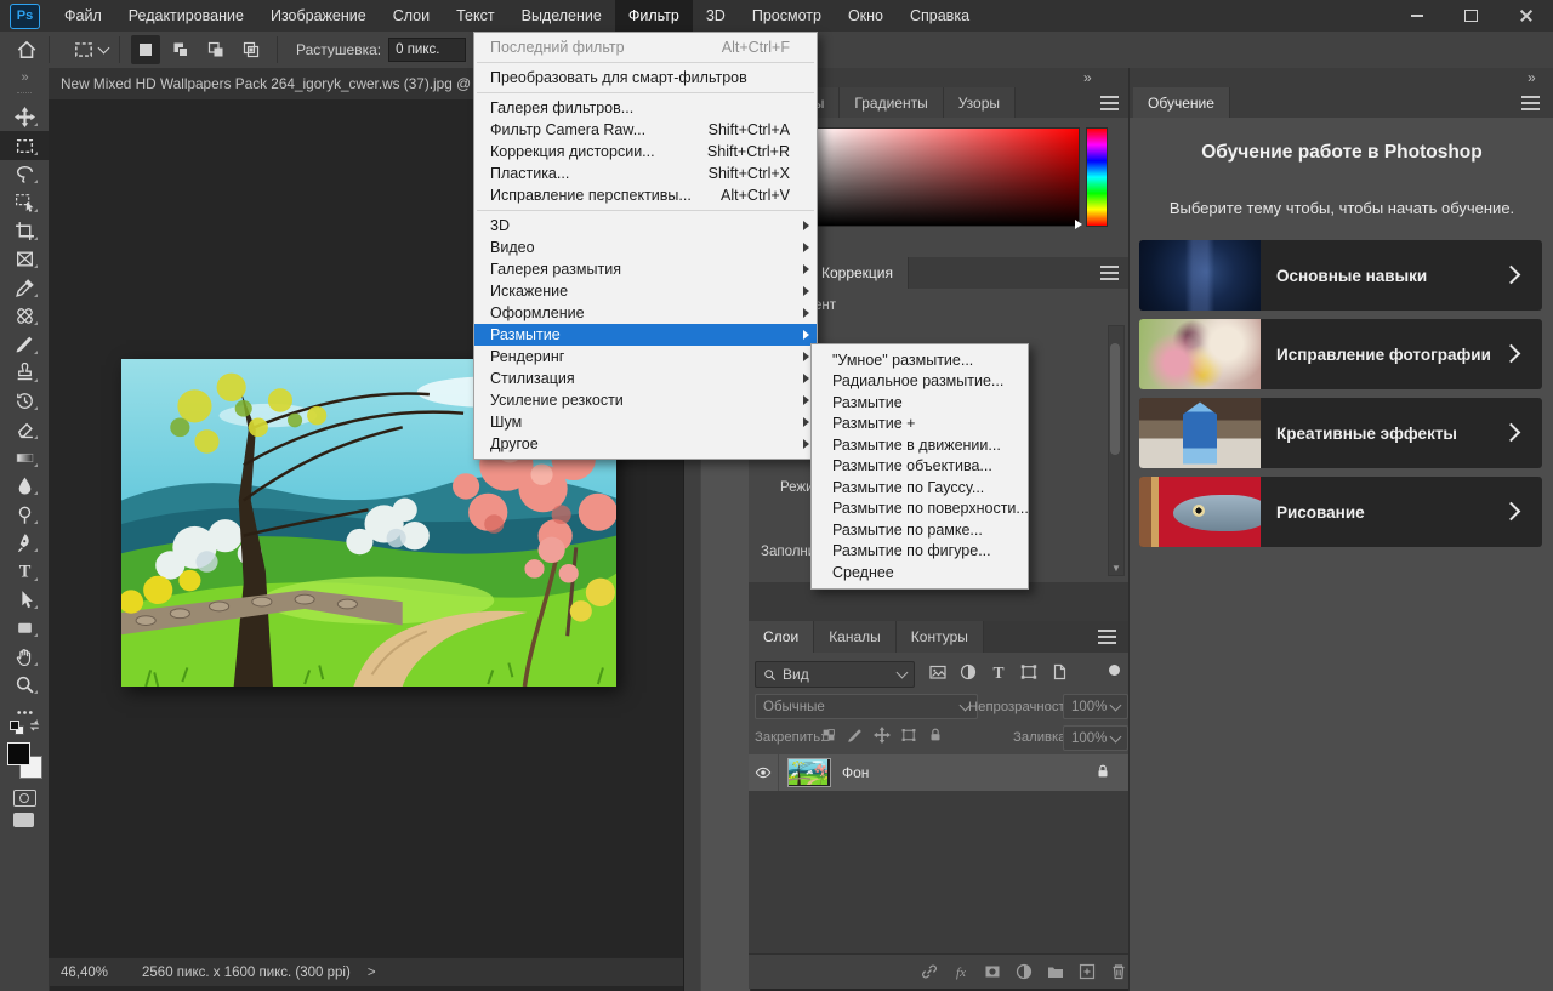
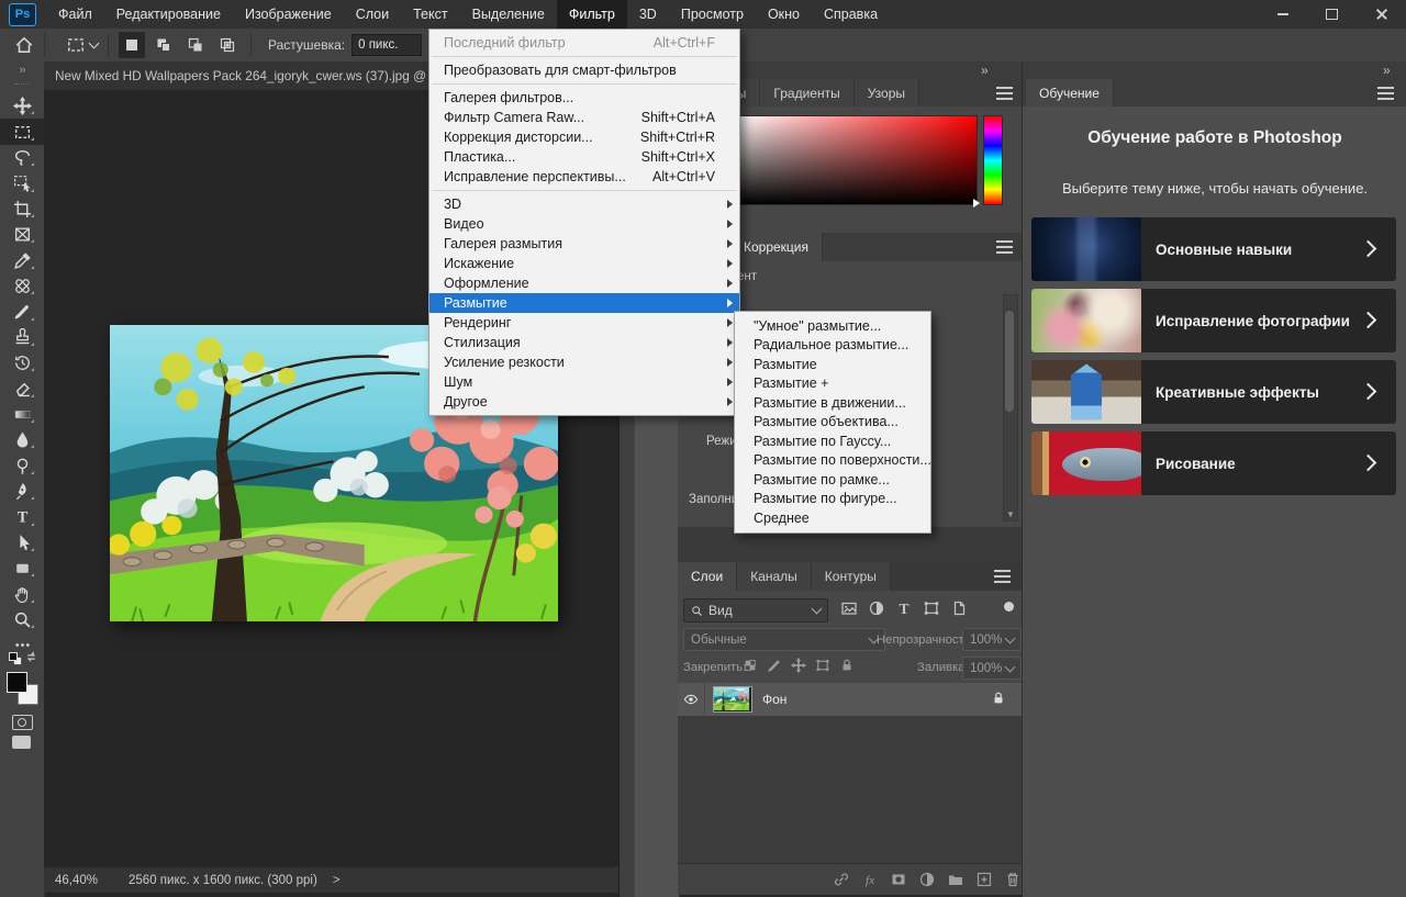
  Ps
  Файл
  Редактирование
  Изображение
  Слои
  Текст
  Выделение
  Фильтр
  3D
  Просмотр
  Окно
  Справка
  Растушевка:
  0 пикс.
  »
  New Mixed HD Wallpapers Pack 264_igoryk_cwer.ws (37).jpg @
  46,40%
  2560 пикс. x 1600 пикс. (300 ppi)
  >
  »
  Градиенты
  Узоры
  Коррекция
  ▼
  Слои
  Каналы
  Контуры
  Вид
  Обычные
  Непрозрачнос
  100%
  Закрепить:
  Заливк
  100%
  Фон
  »
  Обучение
  Обучение работе в Photoshop
- Выберите тему чтобы, чтобы начать обучение.
+ Выберите тему ниже, чтобы начать обучение.
  Основные навыки
  Исправление фотографии
  Креативные эффекты
  Рисование
  Последний фильтр
  Alt+Ctrl+F
  Преобразовать для смарт-фильтров
  Галерея фильтров...
  Фильтр Camera Raw...
  Shift+Ctrl+A
  Коррекция дисторсии...
  Shift+Ctrl+R
  Пластика...
  Shift+Ctrl+X
  Исправление перспективы...
  Alt+Ctrl+V
  3D
  Видео
  Галерея размытия
  Искажение
  Оформление
  Размытие
  Рендеринг
  Стилизация
  Усиление резкости
  Шум
  Другое
  "Умное" размытие...
  Радиальное размытие...
  Размытие
  Размытие +
  Размытие в движении...
  Размытие объектива...
  Размытие по Гауссу...
  Размытие по поверхности...
  Размытие по рамке...
  Размытие по фигуре...
  Среднее
